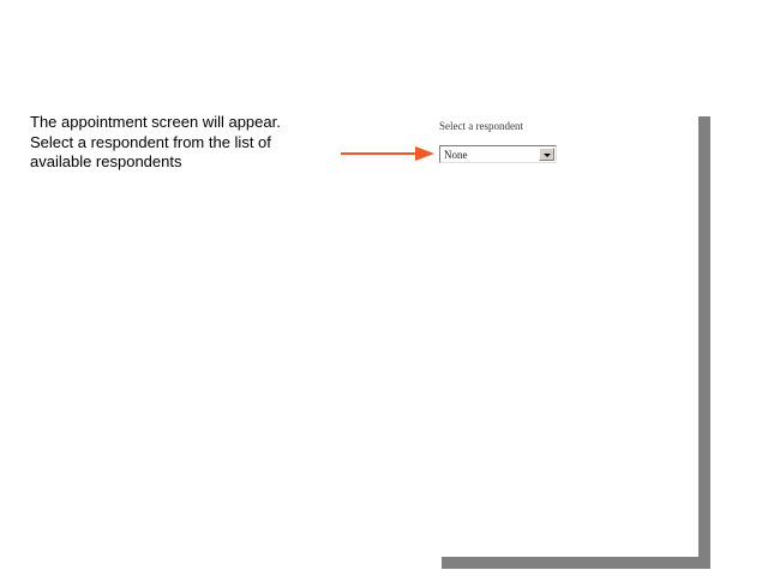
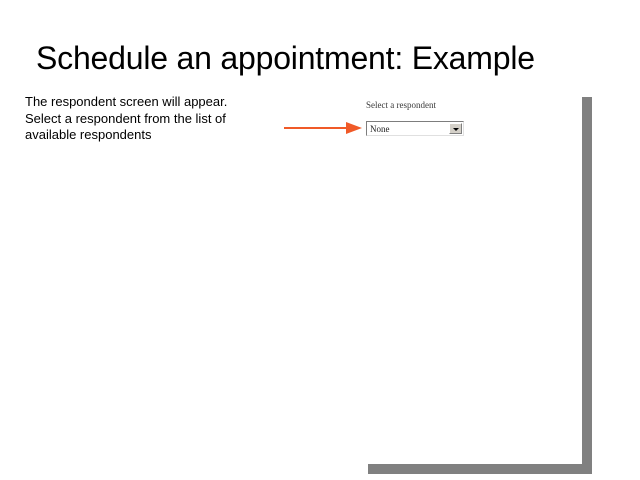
+ Schedule an appointment: Example
- The appointment screen will appear. Select a respondent from the list of available respondents
+ The respondent screen will appear. Select a respondent from the list of available respondents
  Select a respondent
  None
